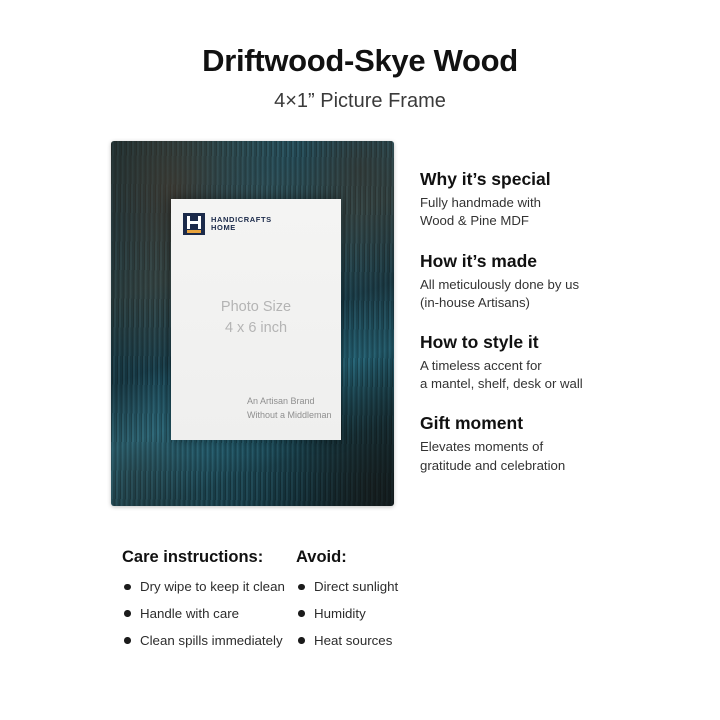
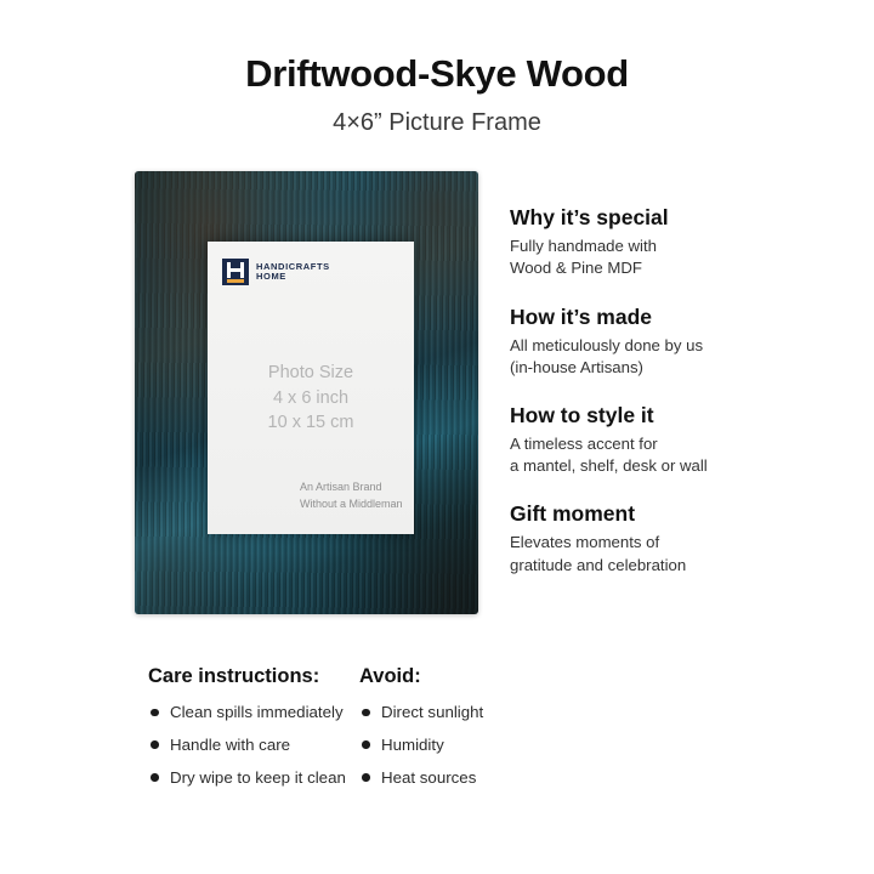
  Driftwood-Skye Wood
- 4×1” Picture Frame
+ 4×6” Picture Frame
  HANDICRAFTS
  HOME
  Photo Size
  4 x 6 inch
+ 10 x 15 cm
  An Artisan Brand Without a Middleman
  Why it’s special
  Fully handmade with
  Wood & Pine MDF
  How it’s made
  All meticulously done by us
  (in-house Artisans)
  How to style it
  A timeless accent for
  a mantel, shelf, desk or wall
  Gift moment
  Elevates moments of
  gratitude and celebration
  Care instructions:
- Dry wipe to keep it clean
+ Clean spills immediately
  Handle with care
- Clean spills immediately
+ Dry wipe to keep it clean
  Avoid:
  Direct sunlight
  Humidity
  Heat sources
